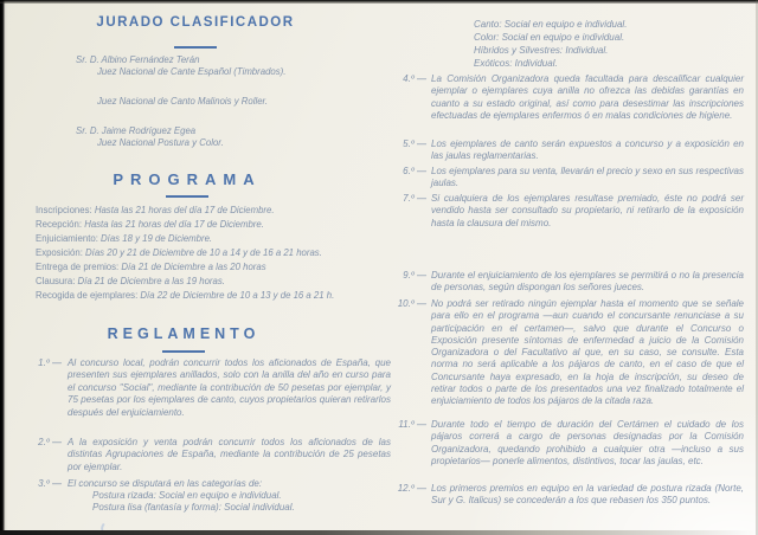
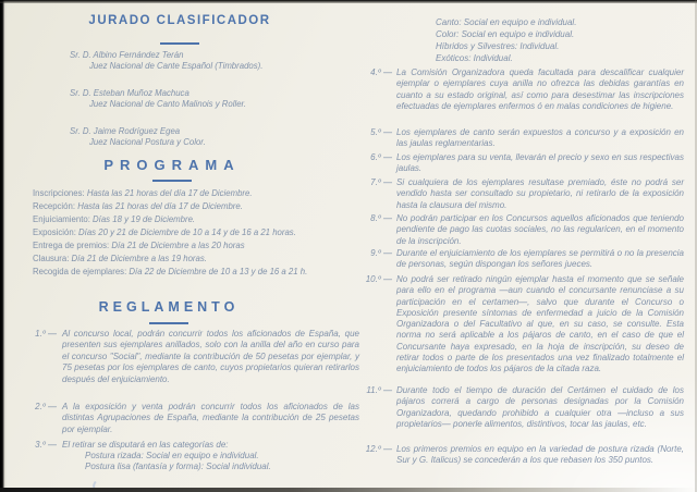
  JURADO CLASIFICADOR
  Sr. D. Albino Fernández Terán
  Juez Nacional de Cante Español (Timbrados).
+ Sr. D. Esteban Muñoz Machuca
  Juez Nacional de Canto Malinois y Roller.
  Sr. D. Jaime Rodríguez Egea
  Juez Nacional Postura y Color.
  PROGRAMA
  Inscripciones: Hasta las 21 horas del día 17 de Diciembre.
  Recepción: Hasta las 21 horas del día 17 de Diciembre.
  Enjuiciamiento: Días 18 y 19 de Diciembre.
  Exposición: Días 20 y 21 de Diciembre de 10 a 14 y de 16 a 21 horas.
  Entrega de premios: Día 21 de Diciembre a las 20 horas
  Clausura: Día 21 de Diciembre a las 19 horas.
  Recogida de ejemplares: Día 22 de Diciembre de 10 a 13 y de 16 a 21 h.
  REGLAMENTO
  1.º —
  Al concurso local, podrán concurrir todos los aficionados de España, que presenten sus ejemplares anillados, solo con la anilla del año en curso para el concurso "Social", mediante la contribución de 50 pesetas por ejemplar, y 75 pesetas por los ejemplares de canto, cuyos propietarios quieran retirarlos después del enjuiciamiento.
  2.º —
  A la exposición y venta podrán concurrir todos los aficionados de las distintas Agrupaciones de España, mediante la contribución de 25 pesetas por ejemplar.
  3.º —
- El concurso se disputará en las categorías de:
+ El retirar se disputará en las categorías de:
  Postura rizada: Social en equipo e individual.
  Postura lisa (fantasía y forma): Social individual.
  Canto: Social en equipo e individual.
  Color: Social en equipo e individual.
  Híbridos y Silvestres: Individual.
  Exóticos: Individual.
  4.º —
  La Comisión Organizadora queda facultada para descalificar cualquier ejemplar o ejemplares cuya anilla no ofrezca las debidas garantías en cuanto a su estado original, así como para desestimar las inscripciones efectuadas de ejemplares enfermos ó en malas condiciones de higiene.
  5.º —
  Los ejemplares de canto serán expuestos a concurso y a exposición en las jaulas reglamentarias.
  6.º —
  Los ejemplares para su venta, llevarán el precio y sexo en sus respectivas jaulas.
  7.º —
  Si cualquiera de los ejemplares resultase premiado, éste no podrá ser vendido hasta ser consultado su propietario, ni retirarlo de la exposición hasta la clausura del mismo.
+ 8.º —
+ No podrán participar en los Concursos aquellos aficionados que teniendo pendiente de pago las cuotas sociales, no las regularicen, en el momento de la inscripción.
  9.º —
  Durante el enjuiciamiento de los ejemplares se permitirá o no la presencia de personas, según dispongan los señores jueces.
  10.º —
  No podrá ser retirado ningún ejemplar hasta el momento que se señale para ello en el programa —aun cuando el concursante renunciase a su participación en el certamen—, salvo que durante el Concurso o Exposición presente síntomas de enfermedad a juicio de la Comisión Organizadora o del Facultativo al que, en su caso, se consulte. Esta norma no será aplicable a los pájaros de canto, en el caso de que el Concursante haya expresado, en la hoja de inscripción, su deseo de retirar todos o parte de los presentados una vez finalizado totalmente el enjuiciamiento de todos los pájaros de la citada raza.
  11.º —
  Durante todo el tiempo de duración del Certámen el cuidado de los pájaros correrá a cargo de personas designadas por la Comisión Organizadora, quedando prohibido a cualquier otra —incluso a sus propietarios— ponerle alimentos, distintivos, tocar las jaulas, etc.
  12.º —
  Los primeros premios en equipo en la variedad de postura rizada (Norte, Sur y G. Italicus) se concederán a los que rebasen los 350 puntos.
